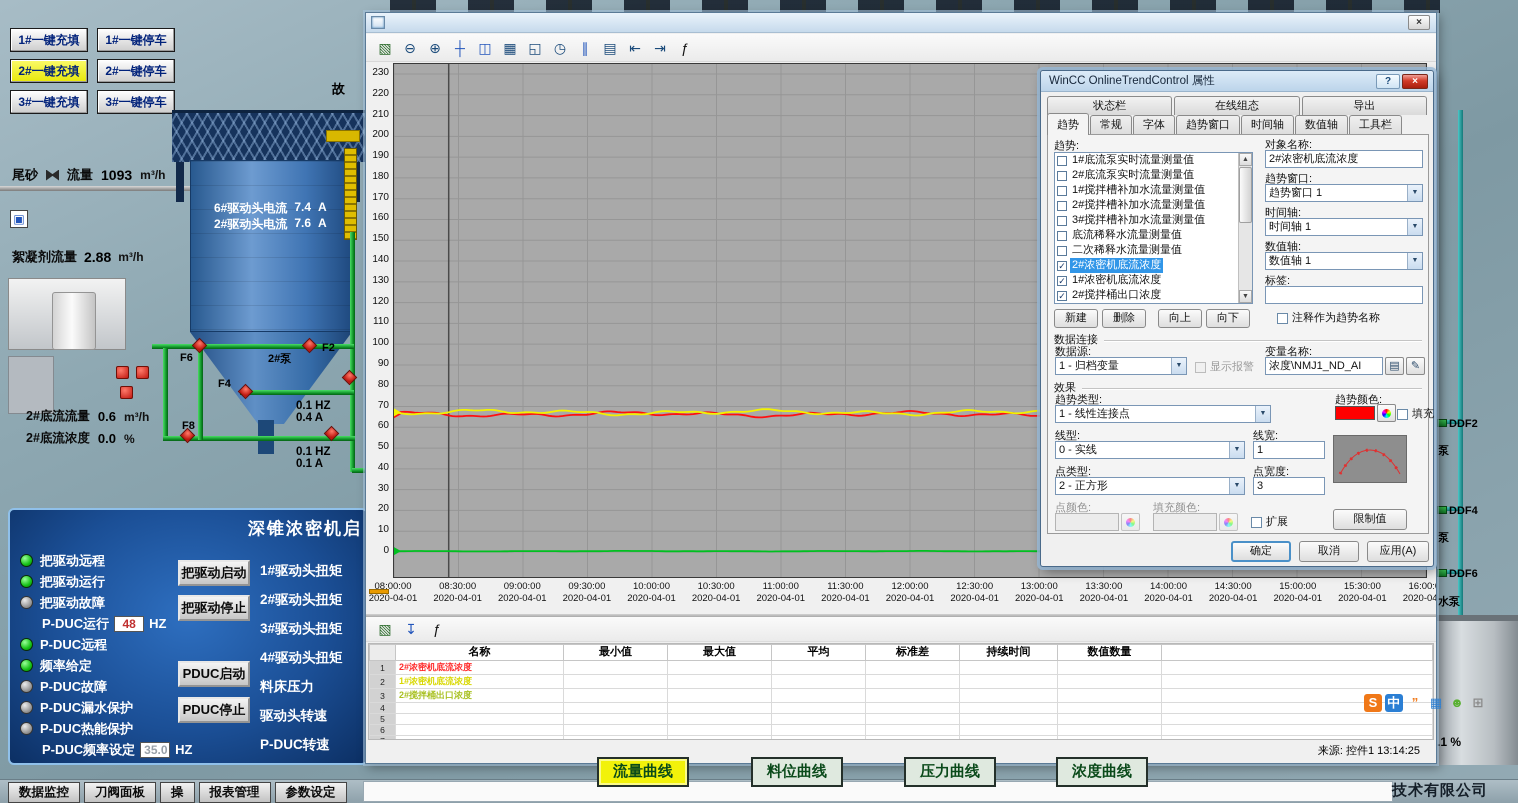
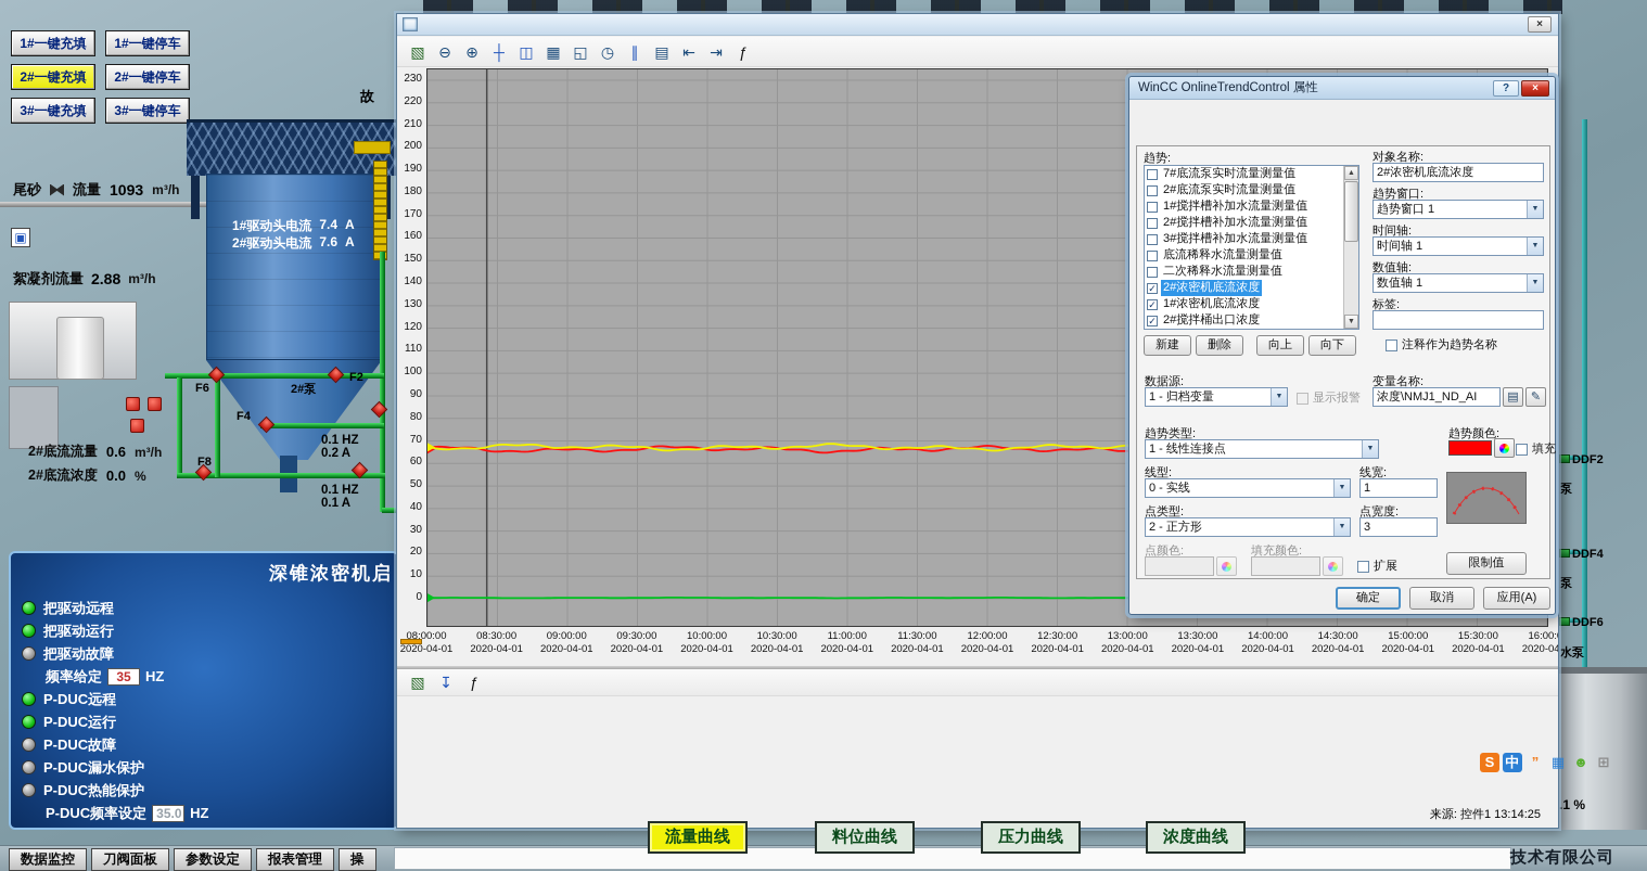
  1#一键充填
  1#一键停车
  2#一键充填
  2#一键停车
  3#一键充填
  3#一键停车
  故
  尾砂
  流量
  1093
  m³/h
  ▣
  絮凝剂流量
  2.88
  m³/h
- 6#驱动头电流
+ 1#驱动头电流
  7.4
  A
  2#驱动头电流
  7.6
  A
  F6
  2#泵
  F2
  F4
  F8
  0.1 HZ
- 0.4 A
+ 0.2 A
  0.1 HZ
  0.1 A
  2#底流流量
  0.6
  m³/h
  2#底流浓度
  0.0
  %
  深锥浓密机启
  把驱动远程
  把驱动运行
  把驱动故障
- P-DUC运行
+ 频率给定
- 48
+ 35
  HZ
  P-DUC远程
- 频率给定
+ P-DUC运行
  P-DUC故障
  P-DUC漏水保护
  P-DUC热能保护
  P-DUC频率设定
  35.0
  HZ
- 把驱动启动
- 把驱动停止
- PDUC启动
- PDUC停止
- 1#驱动头扭矩
- 2#驱动头扭矩
- 3#驱动头扭矩
- 4#驱动头扭矩
- 料床压力
- 驱动头转速
- P-DUC转速
  数据监控
  刀阀面板
- 操
+ 参数设定
  报表管理
- 参数设定
+ 操
  技术有限公司
  DDF2
  泵
  DDF4
  泵
  DDF6
  水泵
  .1 %
  S
  中
  ”
  ▦
  ☻
  ⊞
  流量曲线
  料位曲线
  压力曲线
  浓度曲线
  ×
  ▧
  ⊖
  ⊕
  ┼
  ◫
  ▦
  ◱
  ◷
  ∥
  ▤
  ⇤
  ⇥
  ƒ
  0
  10
  20
  30
  40
  50
  60
  70
  80
  90
  100
  110
  120
  130
  140
  150
  160
  170
  180
  190
  200
  210
  220
  230
  08:00:00
  2020-04-01
  08:30:00
  2020-04-01
  09:00:00
  2020-04-01
  09:30:00
  2020-04-01
  10:00:00
  2020-04-01
  10:30:00
  2020-04-01
  11:00:00
  2020-04-01
  11:30:00
  2020-04-01
  12:00:00
  2020-04-01
  12:30:00
  2020-04-01
  13:00:00
  2020-04-01
  13:30:00
  2020-04-01
  14:00:00
  2020-04-01
  14:30:00
  2020-04-01
  15:00:00
  2020-04-01
  15:30:00
  2020-04-01
  16:00:
  2020-04
  ▧
  ↧
  ƒ
- 	名称	最小值	最大值	平均	标准差	持续时间	数值数量
- 1	2#浓密机底流浓度
- 2	1#浓密机底流浓度
- 3	2#搅拌桶出口浓度
- 4
- 5
- 6
  来源: 控件1 13:14:25
  WinCC OnlineTrendControl 属性
  ?
  ×
- 状态栏
- 在线组态
- 导出
- 趋势
- 常规
- 字体
- 趋势窗口
- 时间轴
- 数值轴
- 工具栏
  趋势:
- 1#底流泵实时流量测量值
+ 7#底流泵实时流量测量值
  2#底流泵实时流量测量值
  1#搅拌槽补加水流量测量值
  2#搅拌槽补加水流量测量值
  3#搅拌槽补加水流量测量值
  底流稀释水流量测量值
  二次稀释水流量测量值
  ✓
  2#浓密机底流浓度
  ✓
  1#浓密机底流浓度
  ✓
  2#搅拌桶出口浓度
  新建
  删除
  向上
  向下
  注释作为趋势名称
  对象名称:
  2#浓密机底流浓度
  趋势窗口:
  趋势窗口 1
  时间轴:
  时间轴 1
  数值轴:
  数值轴 1
  标签:
- 数据连接
  数据源:
  1 - 归档变量
  显示报警
  变量名称:
  浓度\NMJ1_ND_AI
  ▤
  ✎
- 效果
  趋势类型:
  1 - 线性连接点
  趋势颜色:
  填充
  线型:
  0 - 实线
  线宽:
  1
  点类型:
  2 - 正方形
  点宽度:
  3
  点颜色:
  填充颜色:
  扩展
  限制值
  确定
  取消
  应用(A)
